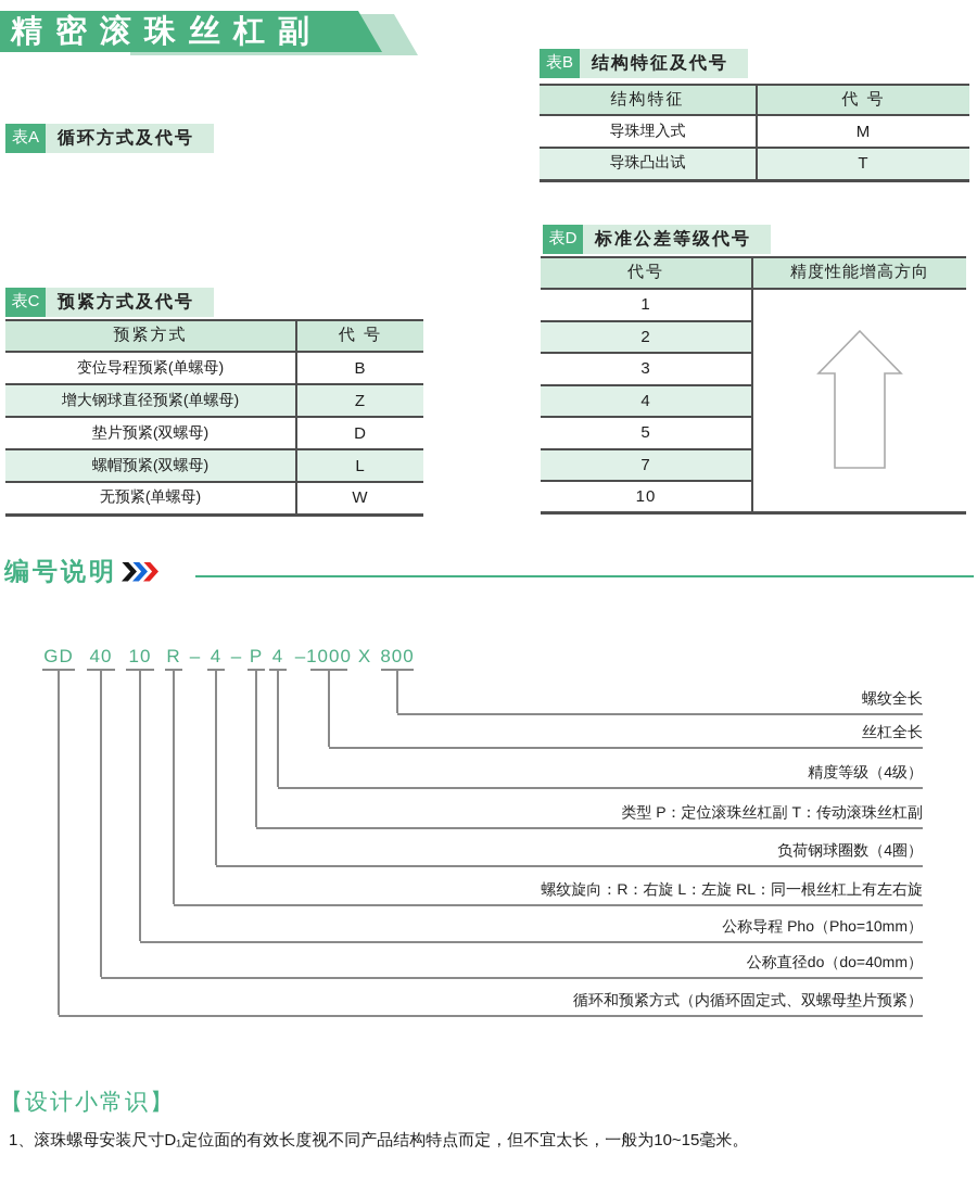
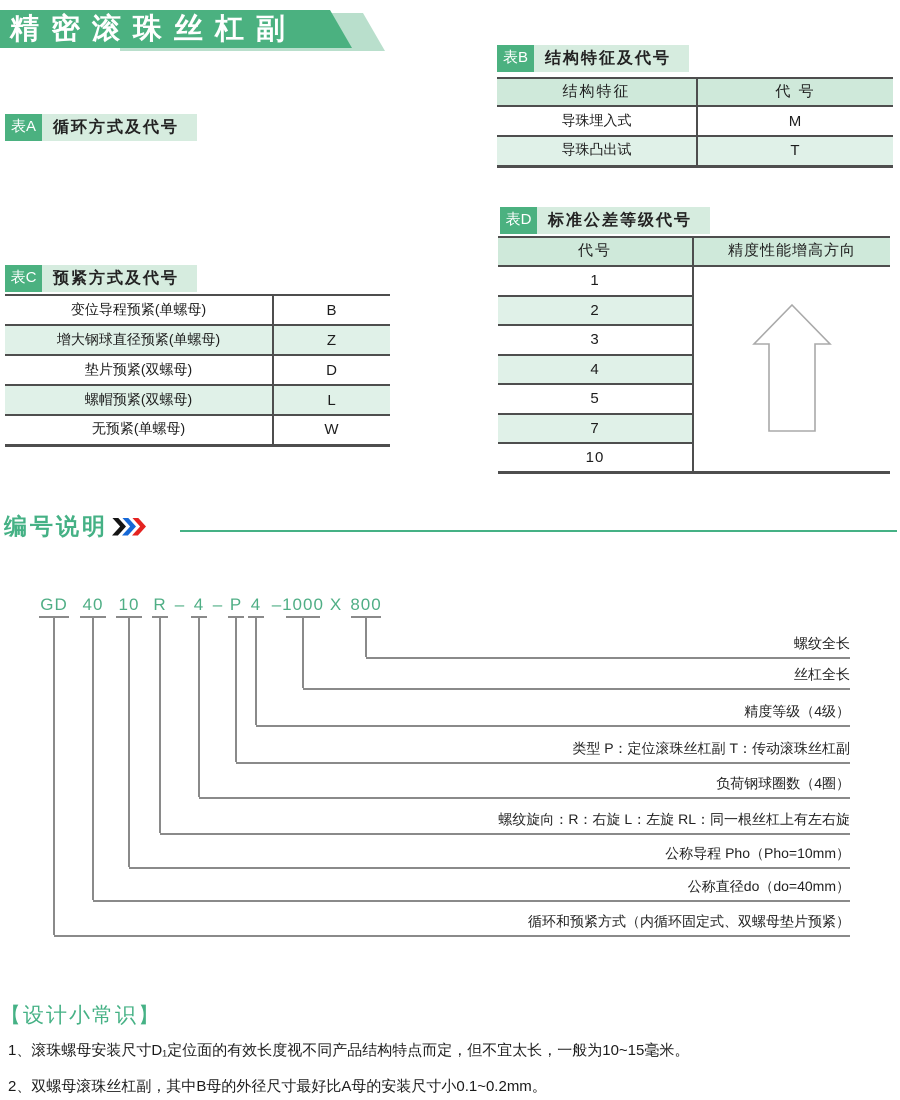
  精密滚珠丝杠副
  表A
  循环方式及代号
  表B
  结构特征及代号
  结构特征	代 号
  导珠埋入式	M
  导珠凸出试	T
  表C
  预紧方式及代号
- 预紧方式	代 号
  变位导程预紧(单螺母)	B
  增大钢球直径预紧(单螺母)	Z
  垫片预紧(双螺母)	D
  螺帽预紧(双螺母)	L
  无预紧(单螺母)	W
  表D
  标准公差等级代号
  代号	精度性能增高方向
  1
  2
  3
  4
  5
  7
  10
  编号说明
  GD
  40
  10
  R
  4
  P
  4
  1000
  800
  –
  –
  –
  X
  螺纹全长
  丝杠全长
  精度等级（4级）
  类型 P：定位滚珠丝杠副 T：传动滚珠丝杠副
  负荷钢球圈数（4圈）
  螺纹旋向：R：右旋 L：左旋 RL：同一根丝杠上有左右旋
  公称导程 Pho（Pho=10mm）
  公称直径do（do=40mm）
  循环和预紧方式（内循环固定式、双螺母垫片预紧）
  【设计小常识】
  1、滚珠螺母安装尺寸D₁定位面的有效长度视不同产品结构特点而定，但不宜太长，一般为10~15毫米。
+ 2、双螺母滚珠丝杠副，其中B母的外径尺寸最好比A母的安装尺寸小0.1~0.2mm。
